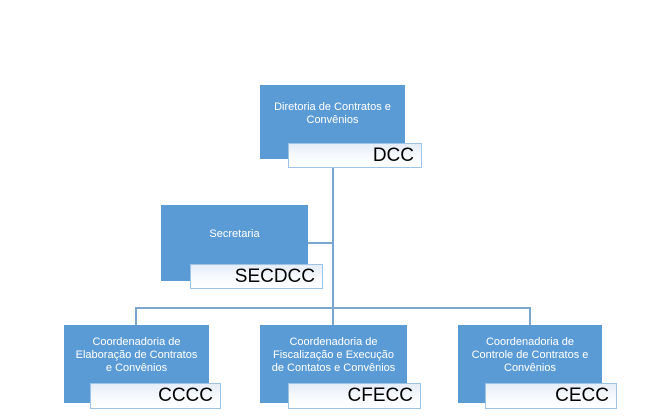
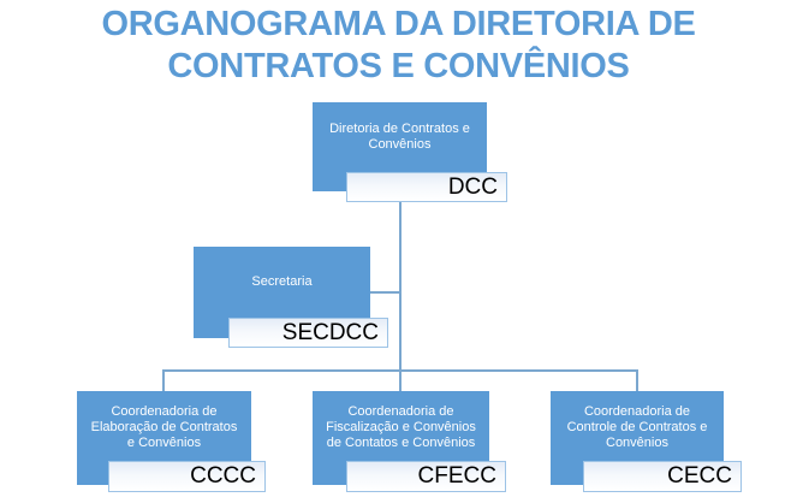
+ ORGANOGRAMA DA DIRETORIA DE
+ CONTRATOS E CONVÊNIOS
  Diretoria de Contratos e Convênios
  DCC
  Secretaria
  SECDCC
  Coordenadoria de Elaboração de Contratos e Convênios
  CCCC
- Coordenadoria de Fiscalização e Execução de Contatos e Convênios
+ Coordenadoria de Fiscalização e Convênios de Contatos e Convênios
  CFECC
  Coordenadoria de Controle de Contratos e Convênios
  CECC
